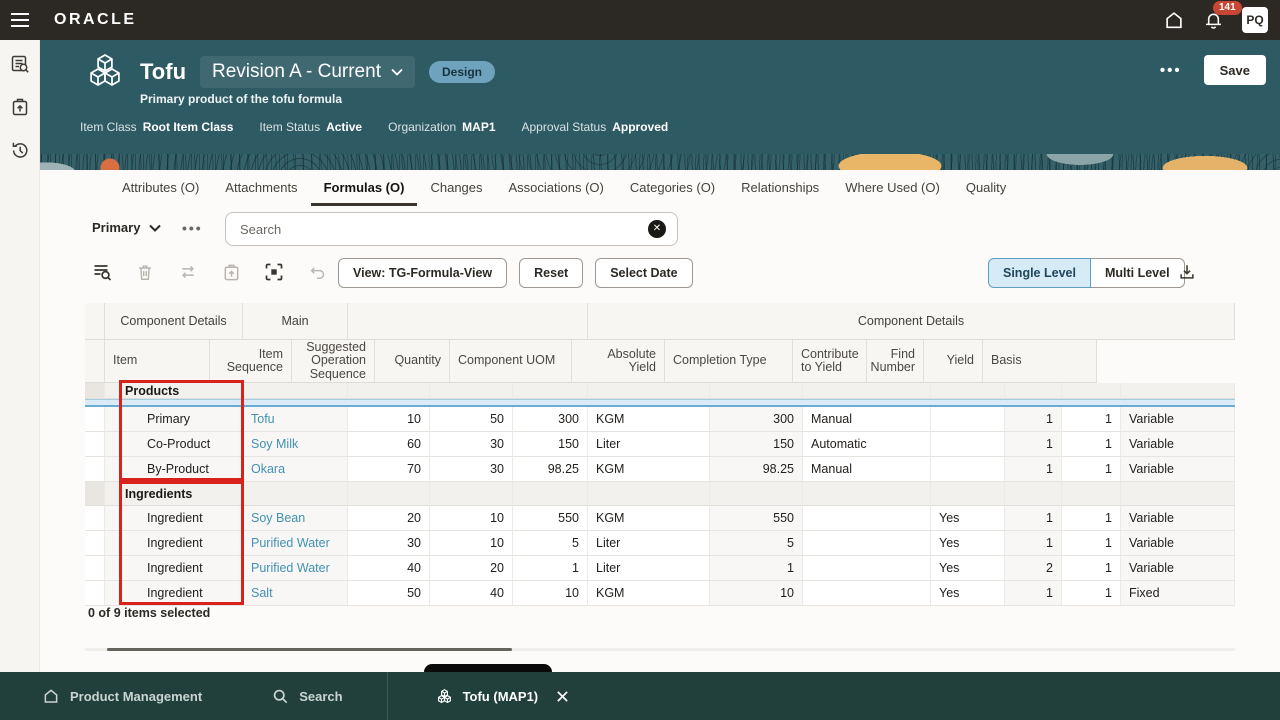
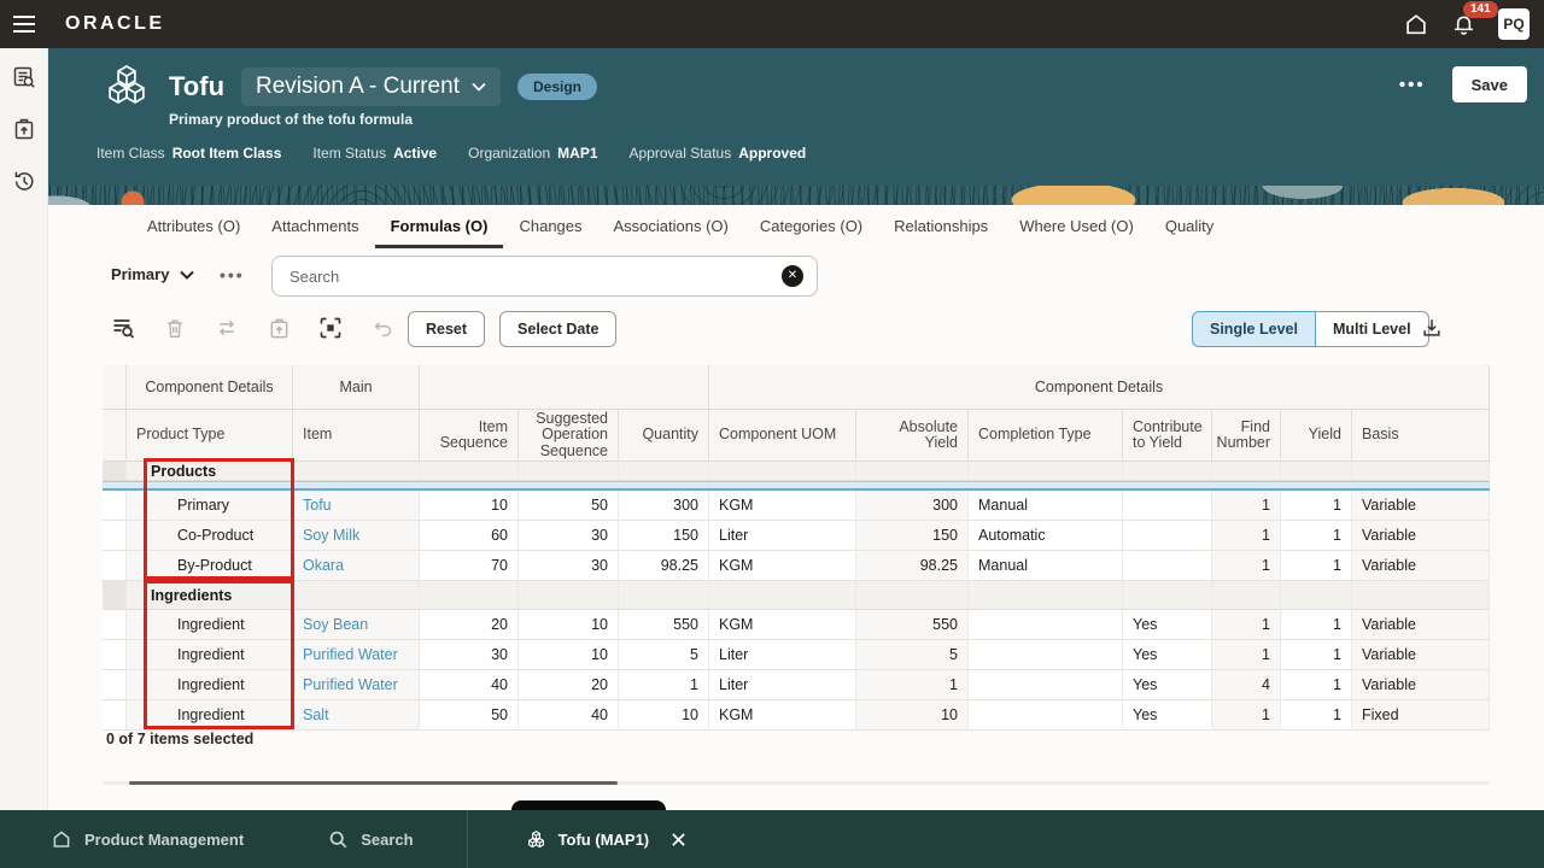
  ORACLE
  141
  PQ
  Tofu
  Revision A - Current
  Design
  Primary product of the tofu formula
  Item Class
  Root Item Class
  Item Status
  Active
  Organization
  MAP1
  Approval Status
  Approved
  •••
  Save
  Attributes (O)
  Attachments
  Formulas (O)
  Changes
  Associations (O)
  Categories (O)
  Relationships
  Where Used (O)
  Quality
  Primary
  •••
  Search
  ✕
- View: TG-Formula-View
  Reset
  Select Date
  Single Level
  Multi Level
  Component Details
  Main
  Component Details
+ Product Type
  Item
  Item Sequence
  Suggested Operation Sequence
  Quantity
  Component UOM
  Absolute Yield
  Completion Type
  Contribute to Yield
  Find Number
  Yield
  Basis
  Products
  Primary
  Tofu
  10
  50
  300
  KGM
  300
  Manual
  1
  1
  Variable
  Co-Product
  Soy Milk
  60
  30
  150
  Liter
  150
  Automatic
  1
  1
  Variable
  By-Product
  Okara
  70
  30
  98.25
  KGM
  98.25
  Manual
  1
  1
  Variable
  Ingredients
  Ingredient
  Soy Bean
  20
  10
  550
  KGM
  550
  Yes
  1
  1
  Variable
  Ingredient
  Purified Water
  30
  10
  5
  Liter
  5
  Yes
  1
  1
  Variable
  Ingredient
  Purified Water
  40
  20
  1
  Liter
  1
  Yes
- 2
+ 4
  1
  Variable
  Ingredient
  Salt
  50
  40
  10
  KGM
  10
  Yes
  1
  1
  Fixed
- 0 of 9 items selected
+ 0 of 7 items selected
  Product Management
  Search
  Tofu (MAP1)
